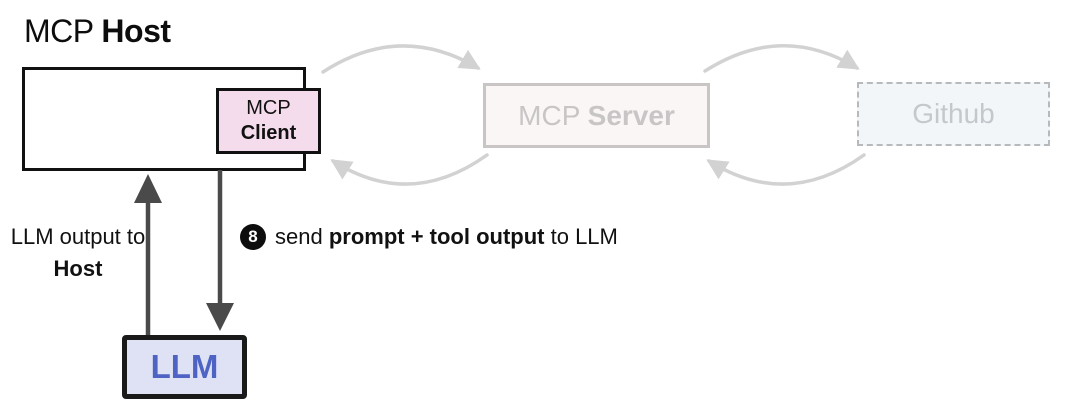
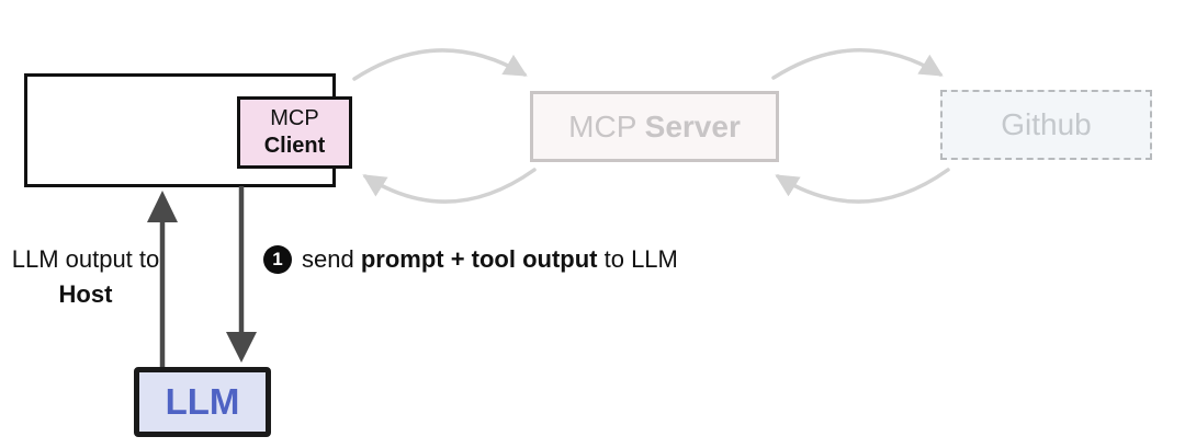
- MCP Host
  MCP
  Client
  MCP
  Server
  Github
  LLM
- 8
+ 1
  send prompt + tool output to LLM
  LLM output to
  Host
